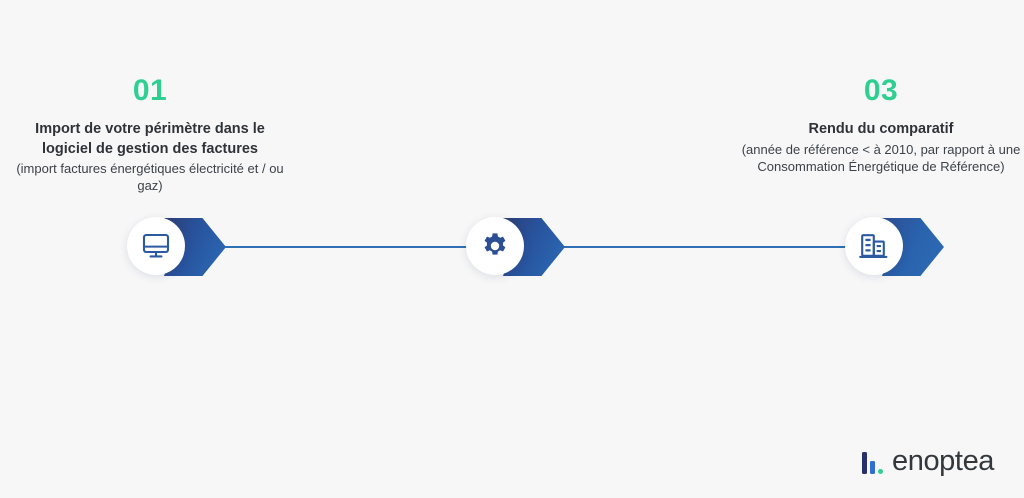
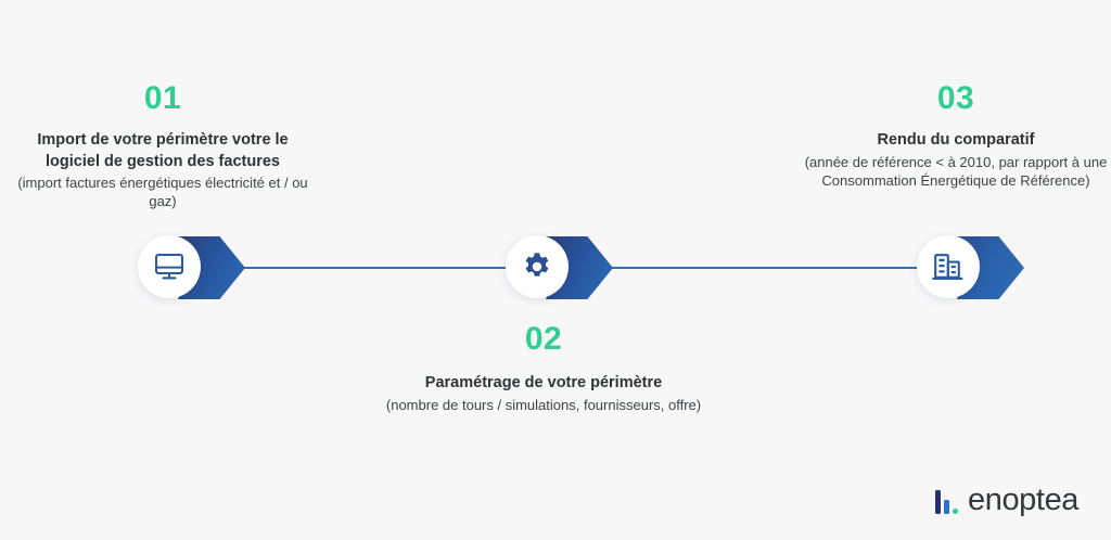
  01
- Import de votre périmètre dans le logiciel de gestion des factures
+ Import de votre périmètre votre le logiciel de gestion des factures
  (import factures énergétiques électricité et / ou gaz)
  03
  Rendu du comparatif
  (année de référence < à 2010, par rapport à une Consommation Énergétique de Référence)
+ 02
+ Paramétrage de votre périmètre
+ (nombre de tours / simulations, fournisseurs, offre)
  enoptea
